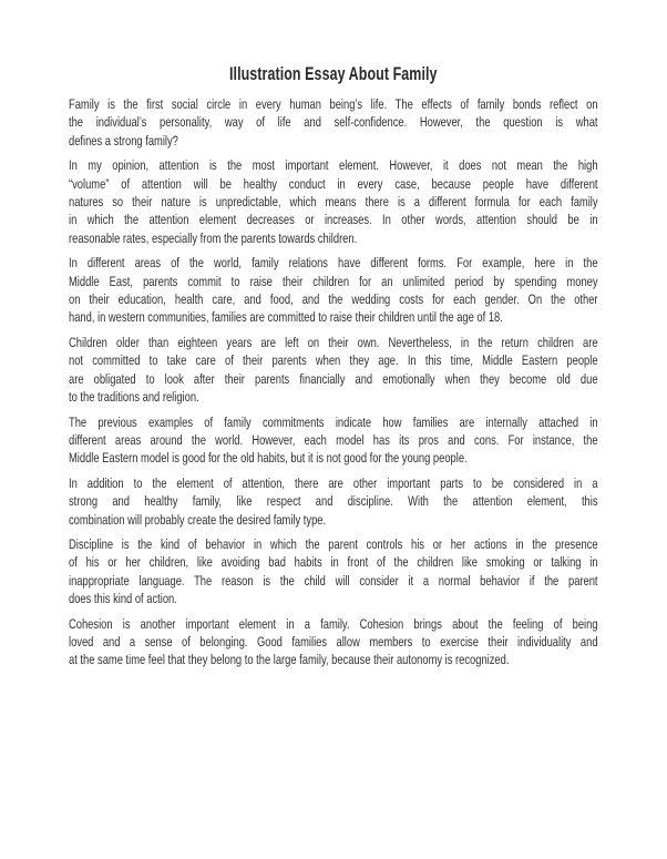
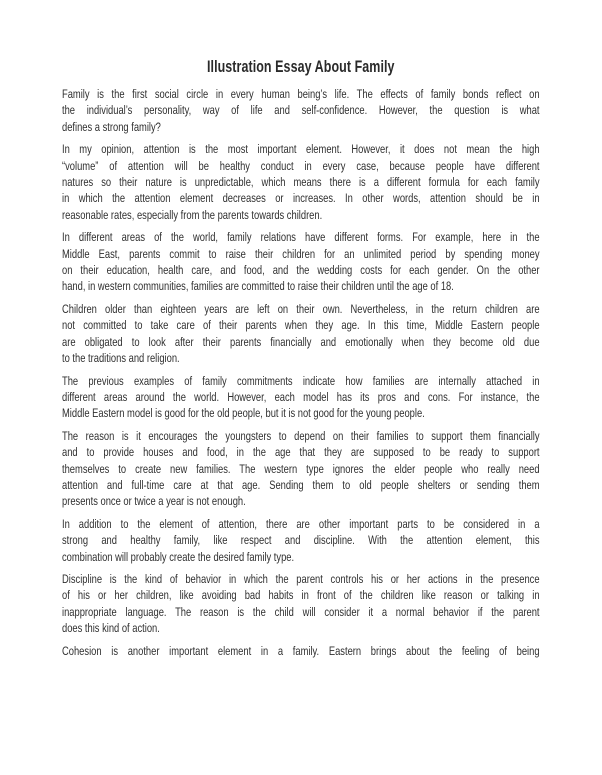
  Illustration Essay About Family
  Family is the first social circle in every human being’s life. The effects of family bonds reflect on
  the individual’s personality, way of life and self-confidence. However, the question is what
  defines a strong family?
  In my opinion, attention is the most important element. However, it does not mean the high
  “volume” of attention will be healthy conduct in every case, because people have different
  natures so their nature is unpredictable, which means there is a different formula for each family
  in which the attention element decreases or increases. In other words, attention should be in
  reasonable rates, especially from the parents towards children.
  In different areas of the world, family relations have different forms. For example, here in the
  Middle East, parents commit to raise their children for an unlimited period by spending money
  on their education, health care, and food, and the wedding costs for each gender. On the other
  hand, in western communities, families are committed to raise their children until the age of 18.
  Children older than eighteen years are left on their own. Nevertheless, in the return children are
  not committed to take care of their parents when they age. In this time, Middle Eastern people
  are obligated to look after their parents financially and emotionally when they become old due
  to the traditions and religion.
  The previous examples of family commitments indicate how families are internally attached in
  different areas around the world. However, each model has its pros and cons. For instance, the
- Middle Eastern model is good for the old habits, but it is not good for the young people.
+ Middle Eastern model is good for the old people, but it is not good for the young people.
+ The reason is it encourages the youngsters to depend on their families to support them financially
+ and to provide houses and food, in the age that they are supposed to be ready to support
+ themselves to create new families. The western type ignores the elder people who really need
+ attention and full-time care at that age. Sending them to old people shelters or sending them
+ presents once or twice a year is not enough.
  In addition to the element of attention, there are other important parts to be considered in a
  strong and healthy family, like respect and discipline. With the attention element, this
  combination will probably create the desired family type.
  Discipline is the kind of behavior in which the parent controls his or her actions in the presence
- of his or her children, like avoiding bad habits in front of the children like smoking or talking in
+ of his or her children, like avoiding bad habits in front of the children like reason or talking in
  inappropriate language. The reason is the child will consider it a normal behavior if the parent
  does this kind of action.
- Cohesion is another important element in a family. Cohesion brings about the feeling of being
+ Cohesion is another important element in a family. Eastern brings about the feeling of being
- loved and a sense of belonging. Good families allow members to exercise their individuality and
- at the same time feel that they belong to the large family, because their autonomy is recognized.
